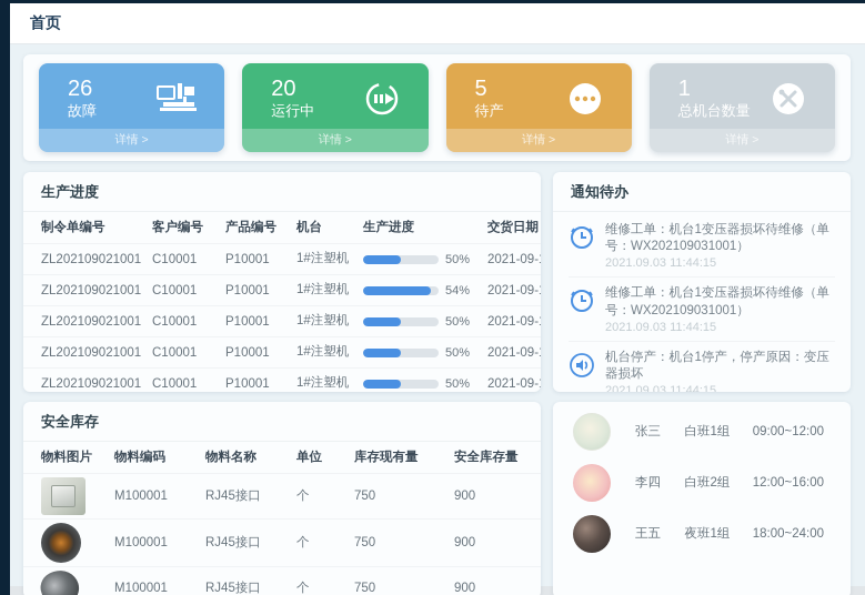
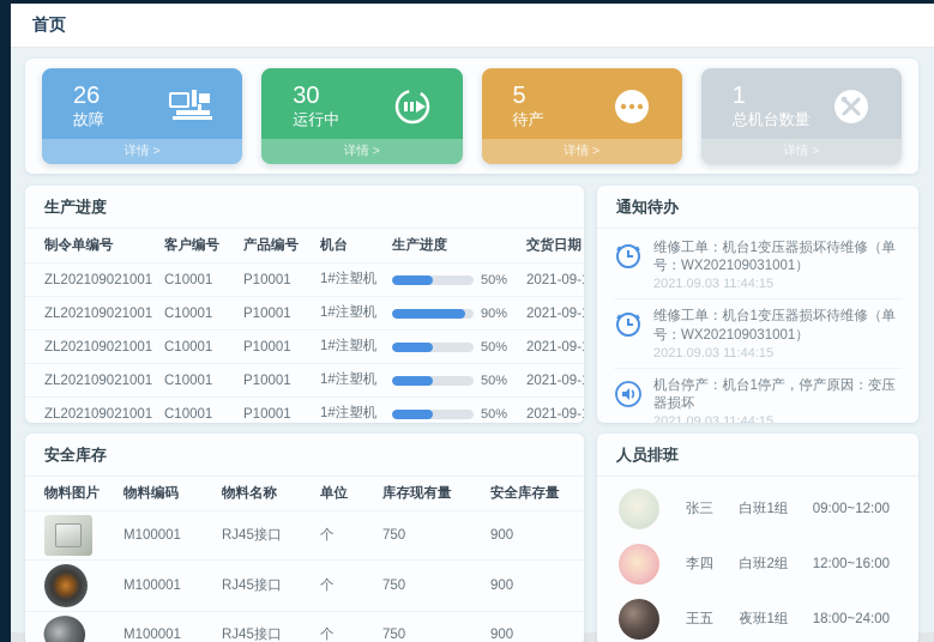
  首页
  26
  故障
  详情 >
- 20
+ 30
  运行中
  详情 >
  5
  待产
  详情 >
  1
  总机台数量
  详情 >
  生产进度
  制令单编号	客户编号	产品编号	机台	生产进度	交货日期
  ZL202109021001	C10001	P10001	1#注塑机	50%	2021-09-
- ZL202109021001	C10001	P10001	1#注塑机	54%	2021-09-
+ ZL202109021001	C10001	P10001	1#注塑机	90%	2021-09-
  ZL202109021001	C10001	P10001	1#注塑机	50%	2021-09-
  ZL202109021001	C10001	P10001	1#注塑机	50%	2021-09-
  ZL202109021001	C10001	P10001	1#注塑机	50%	2021-09-
  通知待办
  维修工单：机台1变压器损坏待维修（单号：WX202109031001）
  2021.09.03 11:44:15
  维修工单：机台1变压器损坏待维修（单号：WX202109031001）
  2021.09.03 11:44:15
  机台停产：机台1停产，停产原因：变压器损坏
  2021.09.03 11:44:15
  安全库存
  物料图片	物料编码	物料名称	单位	库存现有量	安全库存量
  	M100001	RJ45接口	个	750	900
  	M100001	RJ45接口	个	750	900
  	M100001	RJ45接口	个	750	900
+ 人员排班
  张三
  白班1组
  09:00~12:00
  李四
  白班2组
  12:00~16:00
  王五
  夜班1组
  18:00~24:00
